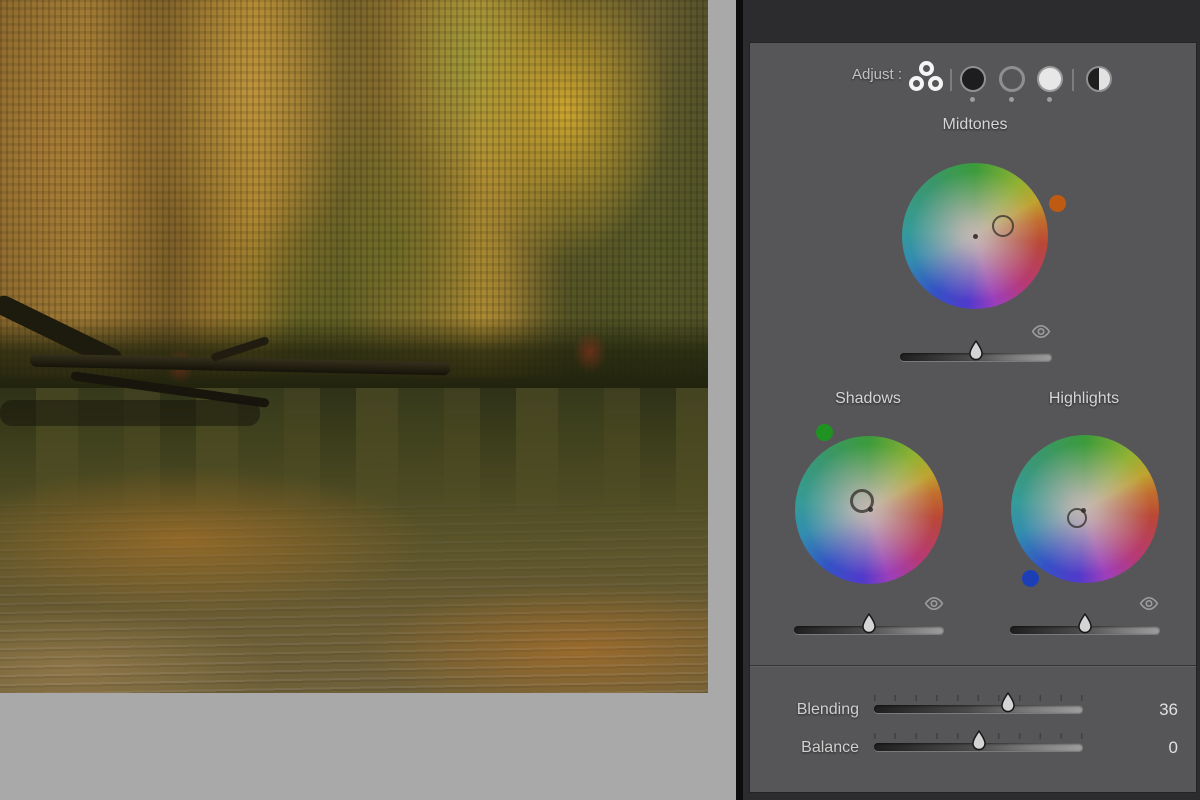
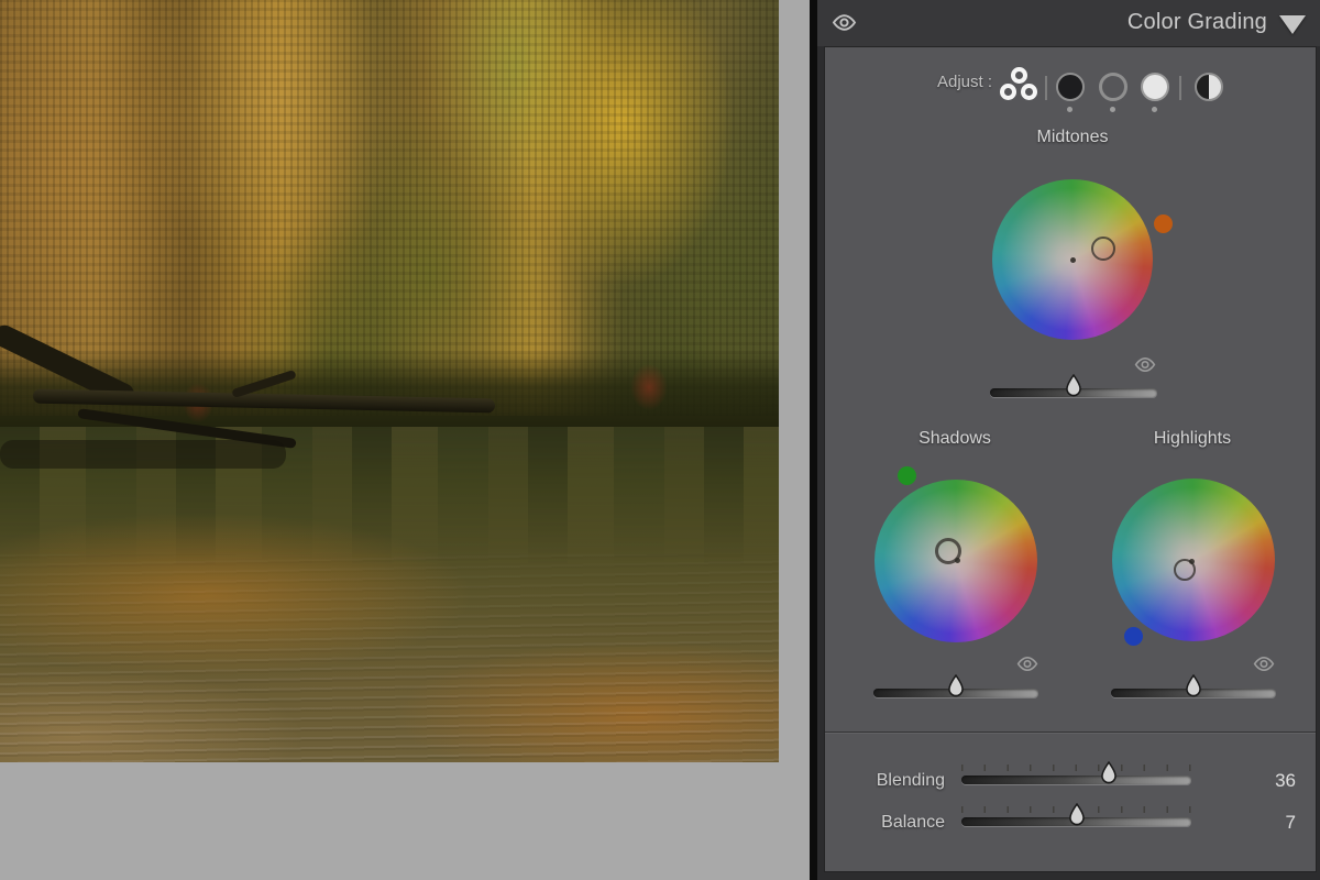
+ Color Grading
  Adjust :
  Midtones
  Shadows
  Highlights
  Blending
  36
  Balance
- 0
+ 7
